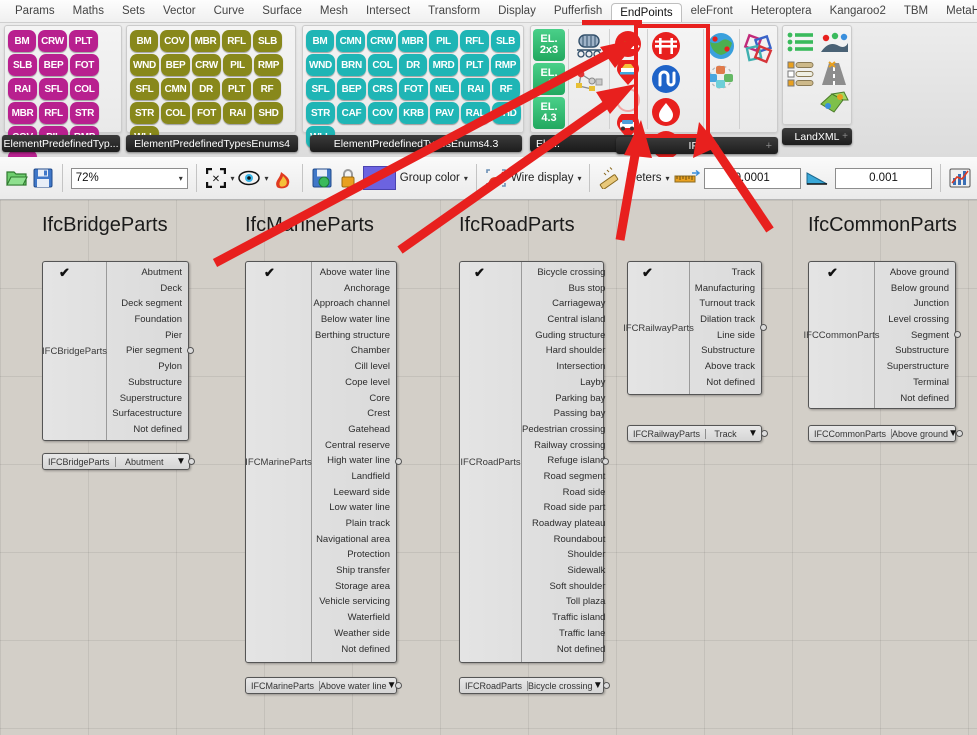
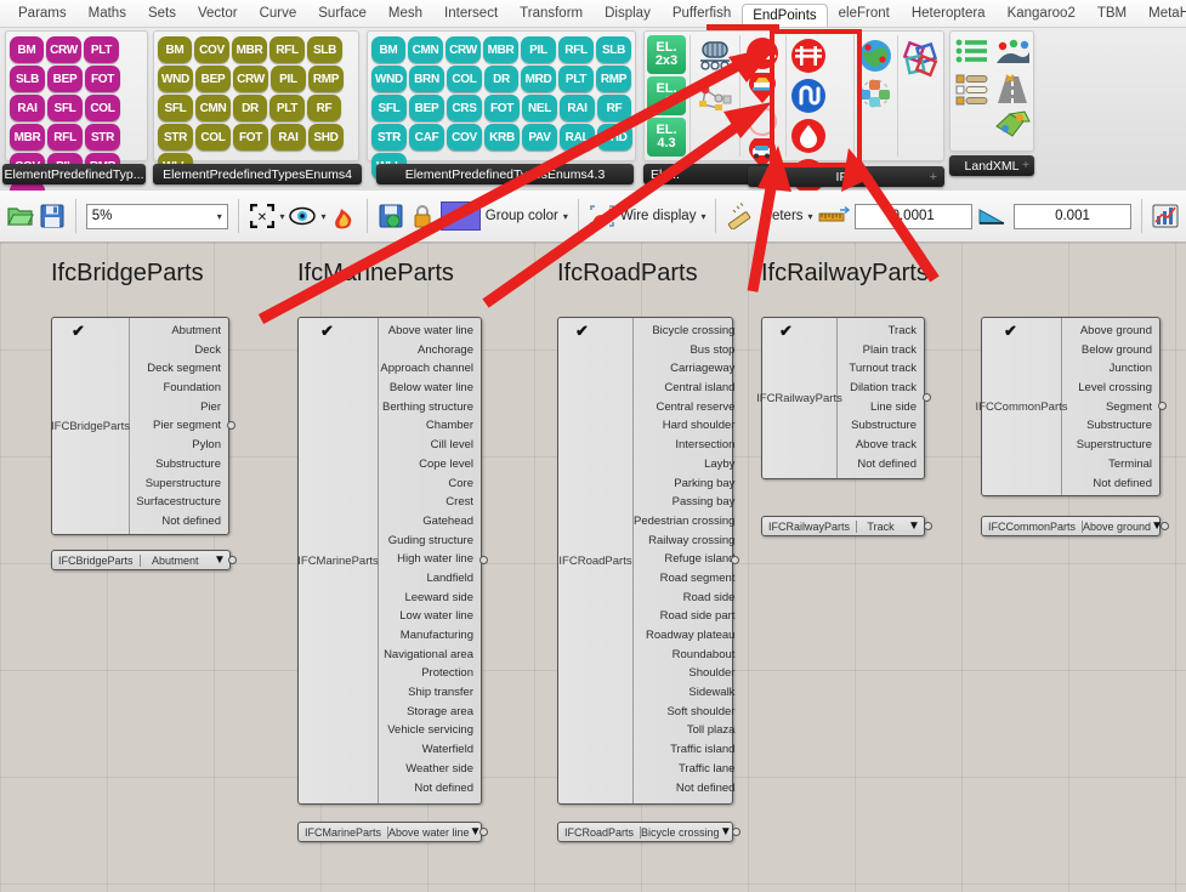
  Params
  Maths
  Sets
  Vector
  Curve
  Surface
  Mesh
  Intersect
  Transform
  Display
  Pufferfish
  EndPoints
  eleFront
  Heteroptera
  Kangaroo2
  TBM
  BM
  CRW
  PLT
  SLB
  BEP
  FOT
  RAI
  SFL
  COL
  MBR
  RFL
  STR
  ElementPredefinedTyp...
  BM
  COV
  MBR
  RFL
  SLB
  WND
  BEP
  CRW
  PIL
  RMP
  SFL
  CMN
  DR
  PLT
  RF
  STR
  COL
  FOT
  RAI
  SHD
  ElementPredefinedTypesEnums4
  BM
  CMN
  CRW
  MBR
  PIL
  RFL
  SLB
  WND
  BRN
  COL
  DR
  MRD
  PLT
  RMP
  SFL
  BEP
  CRS
  FOT
  NEL
  RAI
  RF
  STR
  CAF
  COV
  KRB
  PAV
  RAL
  ElementPredefinedTEnums4.3
  EL.
  2x3
  EL.
  EL.
  4.3
  +
  LandXML
  +
- 72%
+ 5%
  ▾
  ✕
  ▾
  ▾
  Group color
  ▾
  Wire display
  ▾
  eters
  ▾
  .0001
  0.001
  IfcBridgeParts
  IFCBridgeParts
  Abutment
  Deck
  Deck segment
  Foundation
  Pier
  Pier segment
  Pylon
  Substructure
  Superstructure
  Surfacestructure
  Not defined
  IFCBridgeParts
  Abutment
  ▼
  IfcMrineParts
  IFCMarineParts
  Above water line
  Anchorage
  Approach channel
  Below water line
  Berthing structure
  Chamber
  Cill level
  Cope level
  Core
  Crest
  Gatehead
- Central reserve
+ Guding structure
  High water line
  Landfield
  Leeward side
  Low water line
- Plain track
+ Manufacturing
  Navigational area
  Protection
  Ship transfer
  Storage area
  Vehicle servicing
  Waterfield
  Weather side
  Not defined
  IFCMarineParts
  Above water line
  ▼
  IfcRoadParts
  IFCRoadParts
  Bicycle crossing
  Bus stop
  Carriageway
  Central island
- Guding structure
+ Central reserve
  Hard shoulder
  Intersection
  Layby
  Parking bay
  Passing bay
  Pedestrian crossing
  Railway crossing
  Refuge islan
  Road segment
  Road side
  Road side part
  Roadway plateau
  Roundabout
  Shoulder
  Sidewalk
  Soft shoulder
  Toll plaza
  Traffic island
  Traffic lane
  Not defined
  IFCRoadParts
  Bicycle crossing
  ▼
+ IfcRailwayParts
  IFCRailwayParts
  Track
- Manufacturing
+ Plain track
  Turnout track
  Dilation track
  Line side
  Substructure
  Above track
  Not defined
  IFCRailwayParts
  Track
  ▼
- IfcCommonParts
  IFCCommonParts
  Above ground
  Below ground
  Junction
  Level crossing
  Segment
  Substructure
  Superstructure
  Terminal
  Not defined
  IFCCommonParts
  Above ground
  ▼
